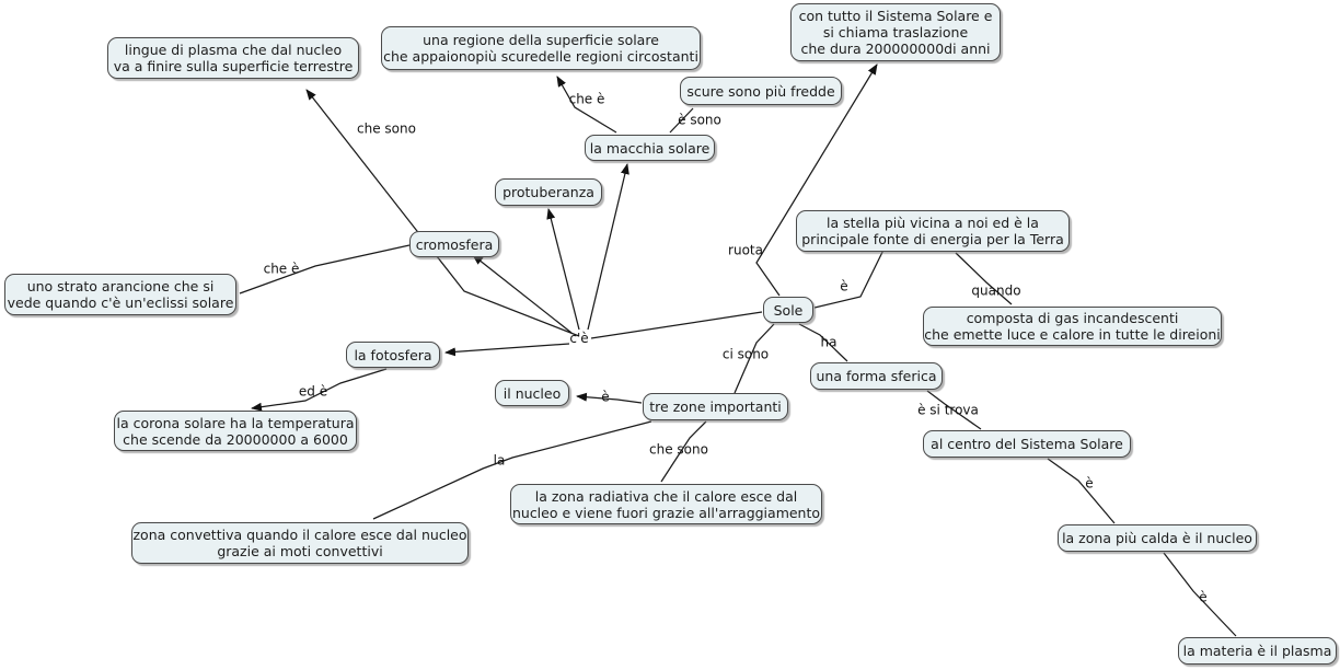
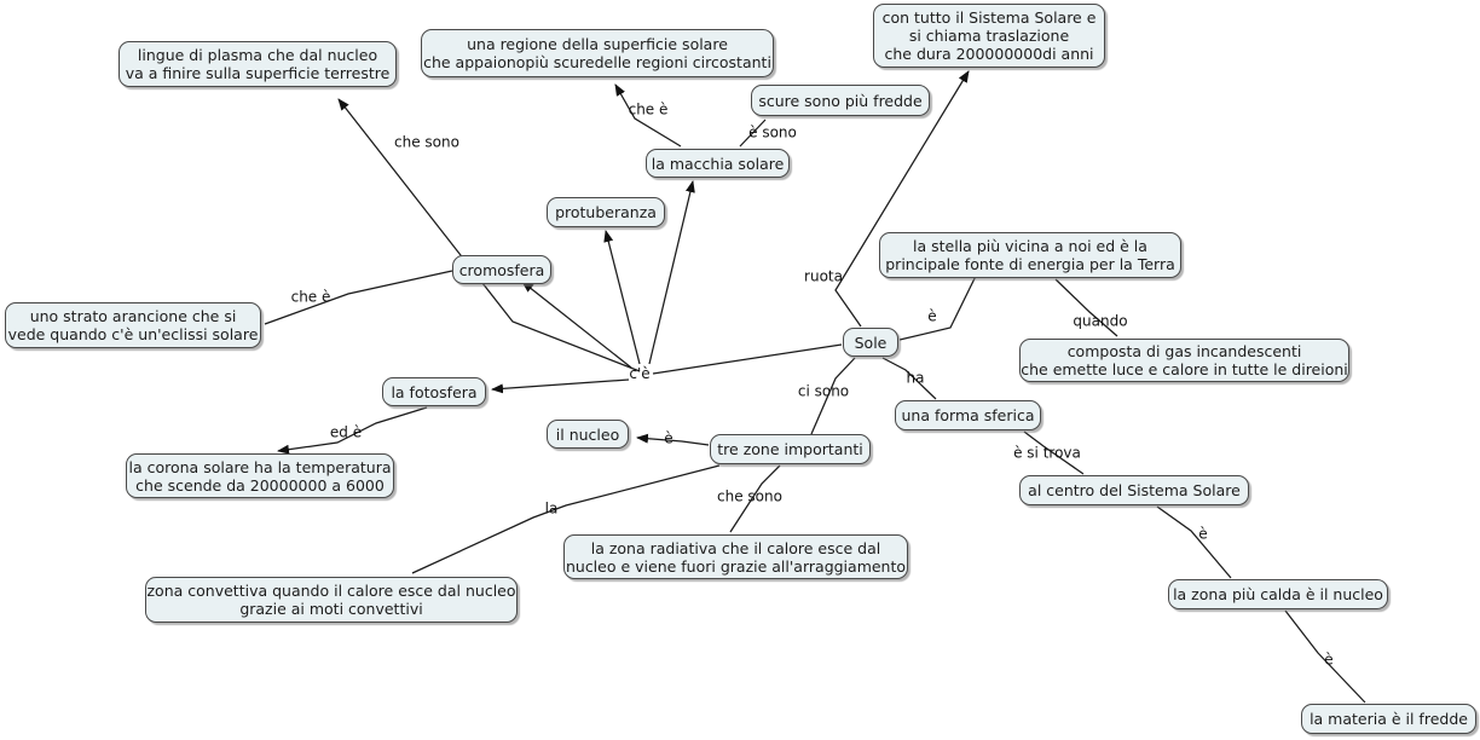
  lingue di plasma che dal nucleo
  va a finire sulla superficie terrestre
  una regione della superficie solare
  che appaionopiù scuredelle regioni circostanti
  con tutto il Sistema Solare e
  si chiama traslazione
  che dura 200000000di anni
  scure sono più fredde
  la macchia solare
  protuberanza
  la stella più vicina a noi ed è la
  principale fonte di energia per la Terra
  cromosfera
  uno strato arancione che si
  vede quando c'è un'eclissi solare
  Sole
  composta di gas incandescenti
  che emette luce e calore in tutte le direioni
  la fotosfera
  una forma sferica
  il nucleo
  tre zone importanti
  la corona solare ha la temperatura
  che scende da 20000000 a 6000
  al centro del Sistema Solare
  la zona radiativa che il calore esce dal
  nucleo e viene fuori grazie all'arraggiamento
  zona convettiva quando il calore esce dal nucleo
  grazie ai moti convettivi
  la zona più calda è il nucleo
- la materia è il plasma
+ la materia è il fredde
  che sono
  che è
  è sono
  ruota
  è
  quando
  che è
  ci sono
  ha
  ed è
  è
  è si trova
  che sono
  la
  è
  è
  c'è
